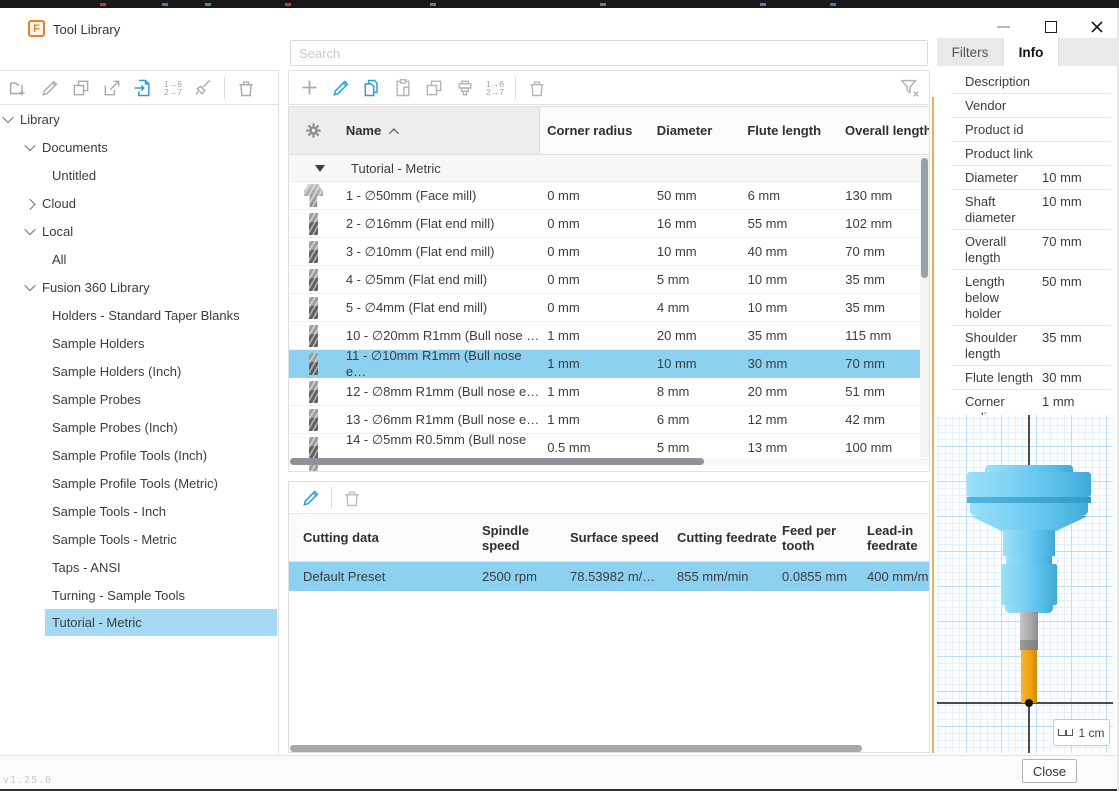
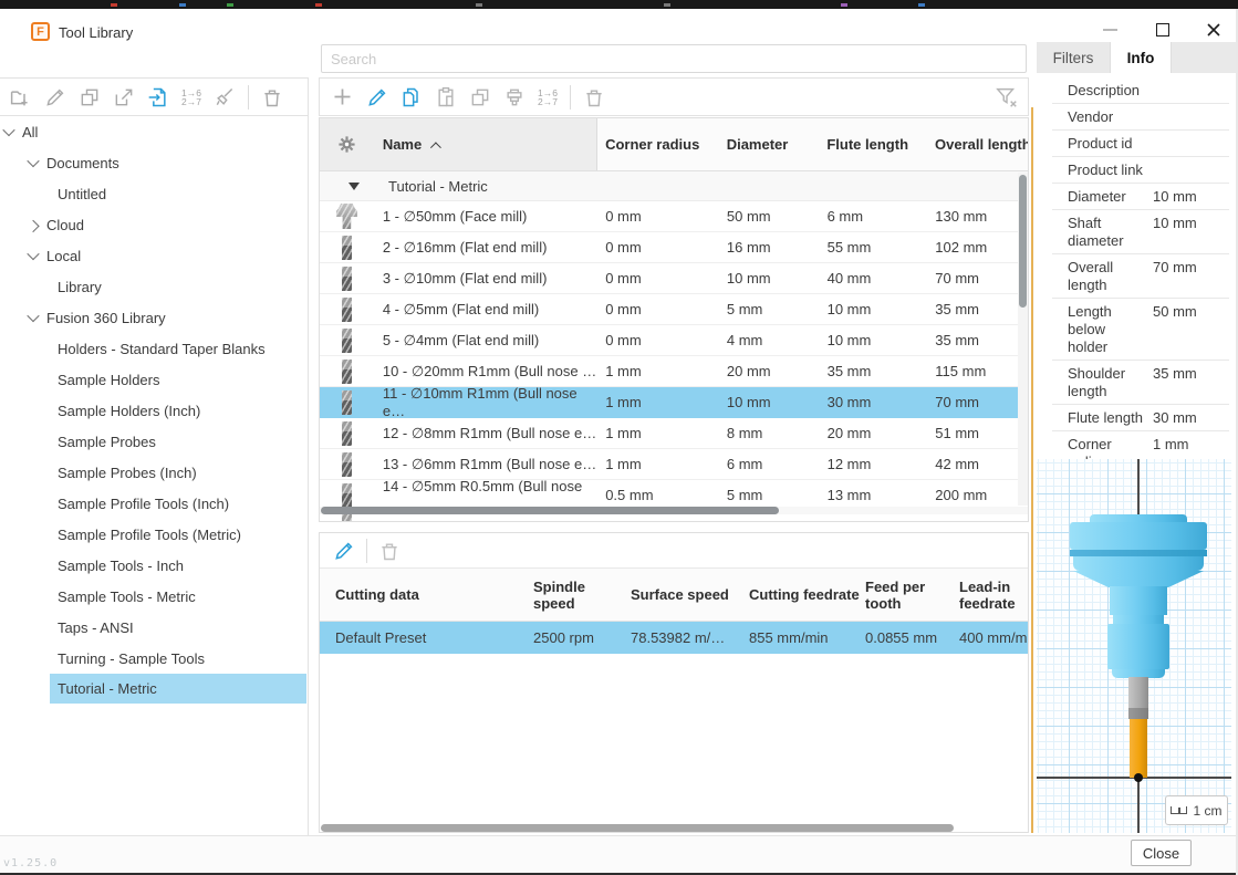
  F
  Tool Library
  1→6
  2→7
- Library
+ All
  Documents
  Untitled
  Cloud
  Local
- All
+ Library
  Fusion 360 Library
  Holders - Standard Taper Blanks
  Sample Holders
  Sample Holders (Inch)
  Sample Probes
  Sample Probes (Inch)
  Sample Profile Tools (Inch)
  Sample Profile Tools (Metric)
  Sample Tools - Inch
  Sample Tools - Metric
  Taps - ANSI
  Turning - Sample Tools
  Tutorial - Metric
  Search
  1→6
  2→7
  Name
  Corner radius
  Diameter
  Flute length
  Overall length
  Tutorial - Metric
  1 - ∅50mm (Face mill)
  0 mm
  50 mm
  6 mm
  130 mm
  2 - ∅16mm (Flat end mill)
  0 mm
  16 mm
  55 mm
  102 mm
  3 - ∅10mm (Flat end mill)
  0 mm
  10 mm
  40 mm
  70 mm
  4 - ∅5mm (Flat end mill)
  0 mm
  5 mm
  10 mm
  35 mm
  5 - ∅4mm (Flat end mill)
  0 mm
  4 mm
  10 mm
  35 mm
  10 - ∅20mm R1mm (Bull nose …
  1 mm
  20 mm
  35 mm
  115 mm
  11 - ∅10mm R1mm (Bull nose e…
  1 mm
  10 mm
  30 mm
  70 mm
  12 - ∅8mm R1mm (Bull nose e…
  1 mm
  8 mm
  20 mm
  51 mm
  13 - ∅6mm R1mm (Bull nose e…
  1 mm
  6 mm
  12 mm
  42 mm
  14 - ∅5mm R0.5mm (Bull nose …
  0.5 mm
  5 mm
  13 mm
- 100 mm
+ 200 mm
  Cutting data
  Spindle speed
  Surface speed
  Cutting feedrate
  Feed per tooth
  Lead-in feedrate
  Default Preset
  2500 rpm
  78.53982 m/…
  855 mm/min
  0.0855 mm
  400 mm/m
  Filters
  Info
  Description
  Vendor
  Product id
  Product link
  Diameter
  10 mm
  Shaft diameter
  10 mm
  Overall length
  70 mm
  Length below holder
  50 mm
  Shoulder length
  35 mm
  Flute length
  30 mm
  1 mm
  1 cm
  v1.25.0
  Close
